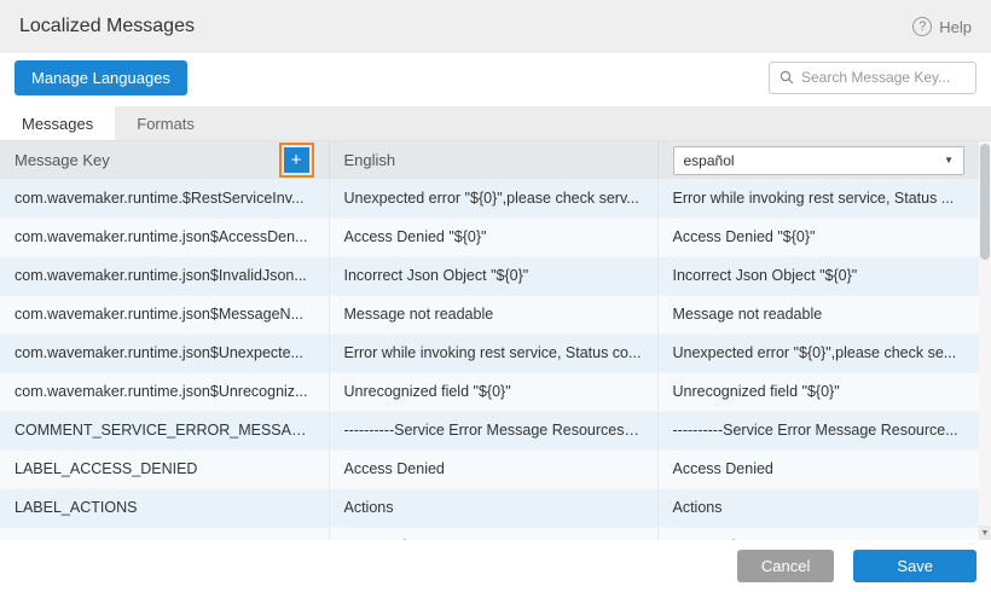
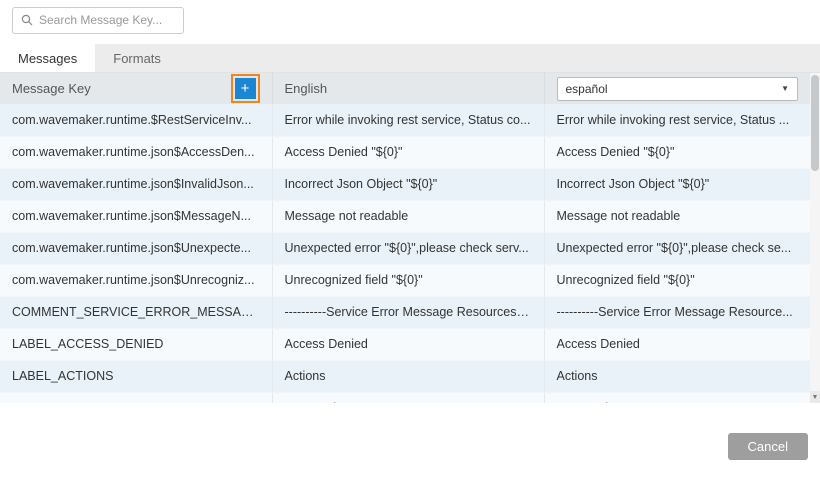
- Localized Messages
- ?
- Help
- Manage Languages
  Search Message Key...
  Messages
  Formats
  Message Key +	English	español ▼
- com.wavemaker.runtime.$RestServiceInv...	Unexpected error "${0}",please check serv...	Error while invoking rest service, Status ...
+ com.wavemaker.runtime.$RestServiceInv...	Error while invoking rest service, Status co...	Error while invoking rest service, Status ...
  com.wavemaker.runtime.json$AccessDen...	Access Denied "${0}"	Access Denied "${0}"
  com.wavemaker.runtime.json$InvalidJson...	Incorrect Json Object "${0}"	Incorrect Json Object "${0}"
  com.wavemaker.runtime.json$MessageN...	Message not readable	Message not readable
- com.wavemaker.runtime.json$Unexpecte...	Error while invoking rest service, Status co...	Unexpected error "${0}",please check se...
+ com.wavemaker.runtime.json$Unexpecte...	Unexpected error "${0}",please check serv...	Unexpected error "${0}",please check se...
  com.wavemaker.runtime.json$Unrecogniz...	Unrecognized field "${0}"	Unrecognized field "${0}"
  COMMENT_SERVICE_ERROR_MESSAGES	----------Service Error Message Resources---...	----------Service Error Message Resource...
  LABEL_ACCESS_DENIED	Access Denied	Access Denied
  LABEL_ACTIONS	Actions	Actions
  Cancel
- Save
